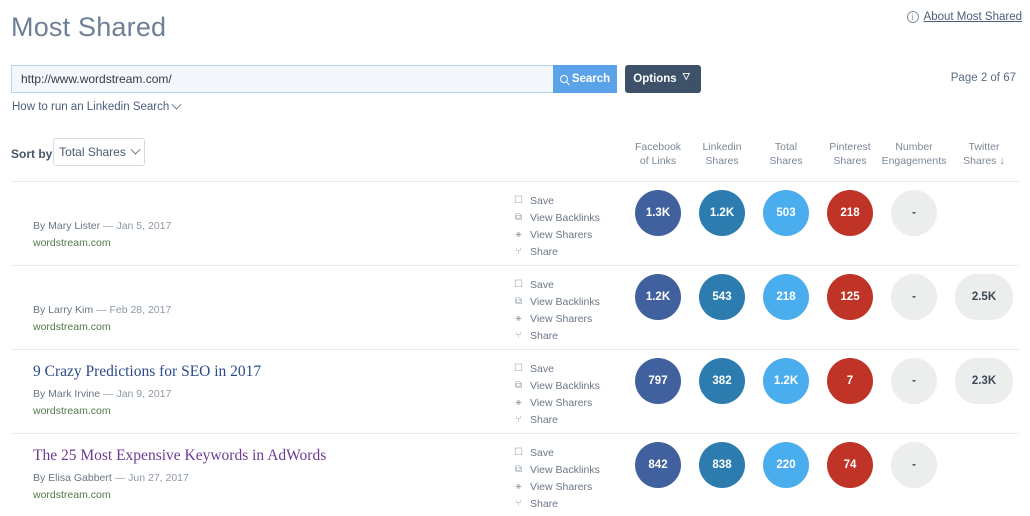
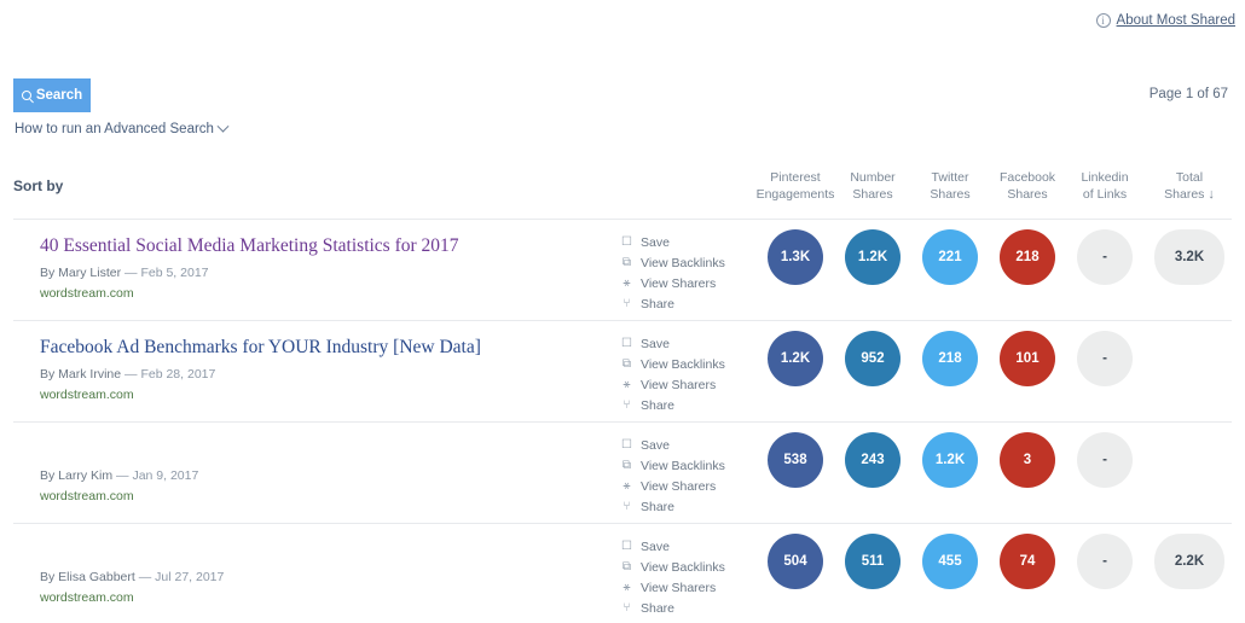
- Most Shared
  i
  About Most Shared
- http://www.wordstream.com/
  Search
- Options
- Page 2 of 67
+ Page 1 of 67
- How to run an Linkedin Search
+ How to run an Advanced Search
  Sort by
- Total Shares
- Facebook
+ Pinterest
- of Links
+ Engagements
- Linkedin
+ Number
  Shares
- Total
+ Twitter
  Shares
- Pinterest
+ Facebook
  Shares
- Number
+ Linkedin
- Engagements
+ of Links
- Twitter
+ Total
  Shares ↓
+ 40 Essential Social Media Marketing Statistics for 2017
- By Mary Lister — Jan 5, 2017
+ By Mary Lister — Feb 5, 2017
  wordstream.com
  ☐
  Save
  ⧉
  View Backlinks
  ⚹
  View Sharers
  ⑂
  Share
  1.3K
  1.2K
- 503
+ 221
  218
  -
+ 3.2K
+ Facebook Ad Benchmarks for YOUR Industry [New Data]
- By Larry Kim — Feb 28, 2017
+ By Mark Irvine — Feb 28, 2017
  wordstream.com
  ☐
  Save
  ⧉
  View Backlinks
  ⚹
  View Sharers
  ⑂
  Share
  1.2K
- 543
+ 952
  218
- 125
+ 101
  -
- 2.5K
- 9 Crazy Predictions for SEO in 2017
- By Mark Irvine — Jan 9, 2017
+ By Larry Kim — Jan 9, 2017
  wordstream.com
  ☐
  Save
  ⧉
  View Backlinks
  ⚹
  View Sharers
  ⑂
  Share
- 797
+ 538
- 382
+ 243
  1.2K
- 7
+ 3
  -
- 2.3K
- The 25 Most Expensive Keywords in AdWords
- By Elisa Gabbert — Jun 27, 2017
+ By Elisa Gabbert — Jul 27, 2017
  wordstream.com
  ☐
  Save
  ⧉
  View Backlinks
  ⚹
  View Sharers
  ⑂
  Share
- 842
+ 504
- 838
+ 511
- 220
+ 455
  74
  -
+ 2.2K
